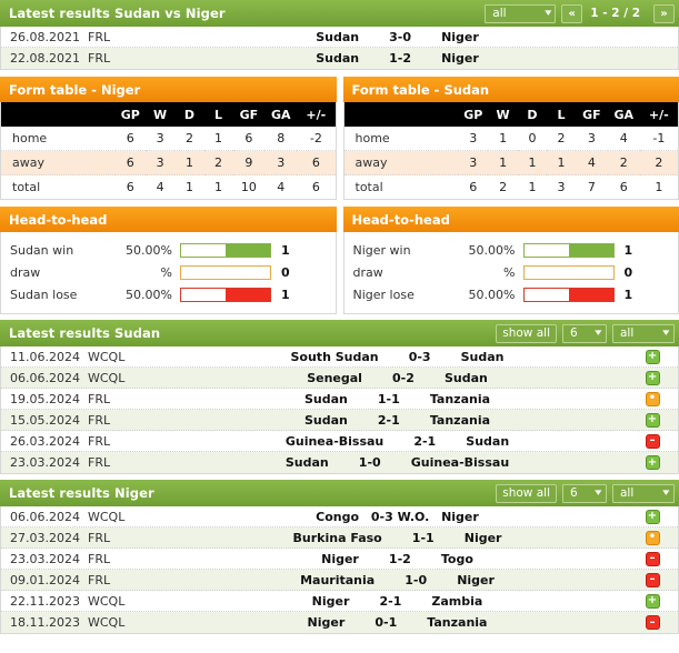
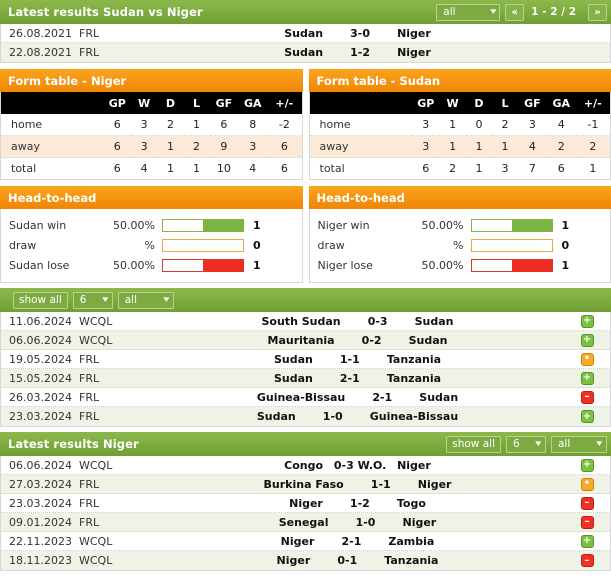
  Latest results Sudan vs Niger
  all
  ▾
  «
  1 - 2 / 2
  »
  26.08.2021
  FRL
  Sudan
  3-0
  Niger
  22.08.2021
  FRL
  Sudan
  1-2
  Niger
  Form table - Niger
  	GP	W	D	L	GF	GA	+/-
  home	6	3	2	1	6	8	-2
  away	6	3	1	2	9	3	6
  total	6	4	1	1	10	4	6
  Form table - Sudan
  	GP	W	D	L	GF	GA	+/-
  home	3	1	0	2	3	4	-1
  away	3	1	1	1	4	2	2
  total	6	2	1	3	7	6	1
  Head-to-head
  Sudan win
  50.00%
  1
  draw
  %
  0
  Sudan lose
  50.00%
  1
  Head-to-head
  Niger win
  50.00%
  1
  draw
  %
  0
  Niger lose
  50.00%
  1
- Latest results Sudan
  show all
  6
  ▾
  all
  ▾
  11.06.2024
  WCQL
  South Sudan
  0-3
  Sudan
  +
  06.06.2024
  WCQL
- Senegal
+ Mauritania
  0-2
  Sudan
  +
  19.05.2024
  FRL
  Sudan
  1-1
  Tanzania
  •
  15.05.2024
  FRL
  Sudan
  2-1
  Tanzania
  +
  26.03.2024
  FRL
  Guinea-Bissau
  2-1
  Sudan
  –
  23.03.2024
  FRL
  Sudan
  1-0
  Guinea-Bissau
  +
  Latest results Niger
  show all
  6
  ▾
  all
  ▾
  06.06.2024
  WCQL
  Congo
  0-3 W.O.
  Niger
  +
  27.03.2024
  FRL
  Burkina Faso
  1-1
  Niger
  •
  23.03.2024
  FRL
  Niger
  1-2
  Togo
  –
  09.01.2024
  FRL
- Mauritania
+ Senegal
  1-0
  Niger
  –
  22.11.2023
  WCQL
  Niger
  2-1
  Zambia
  +
  18.11.2023
  WCQL
  Niger
  0-1
  Tanzania
  –
